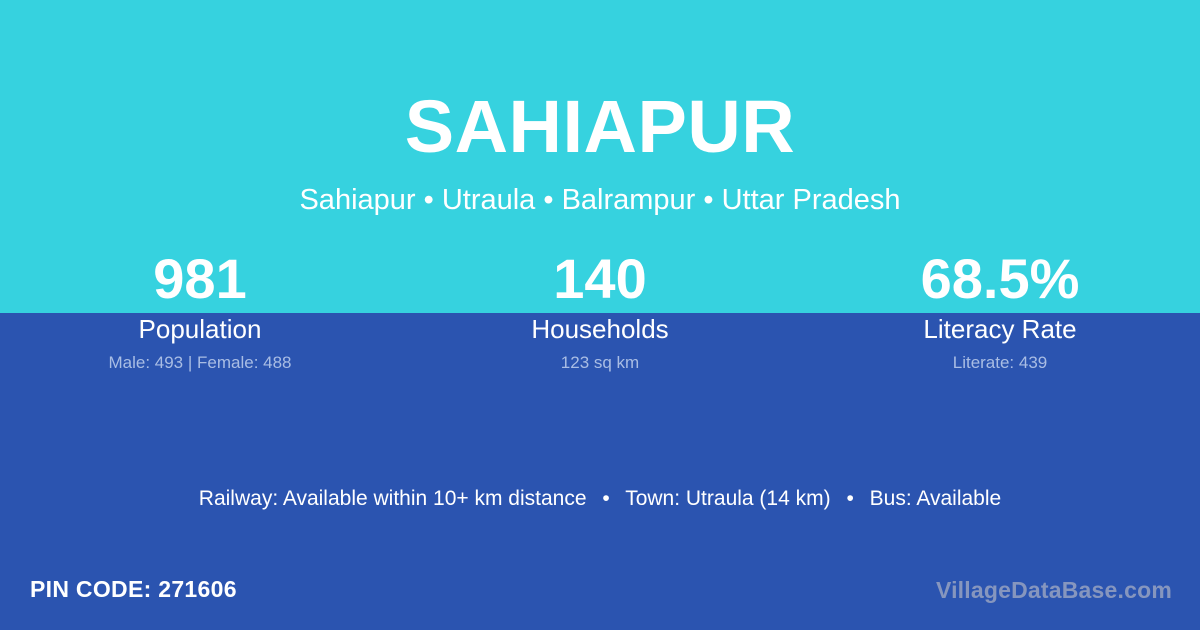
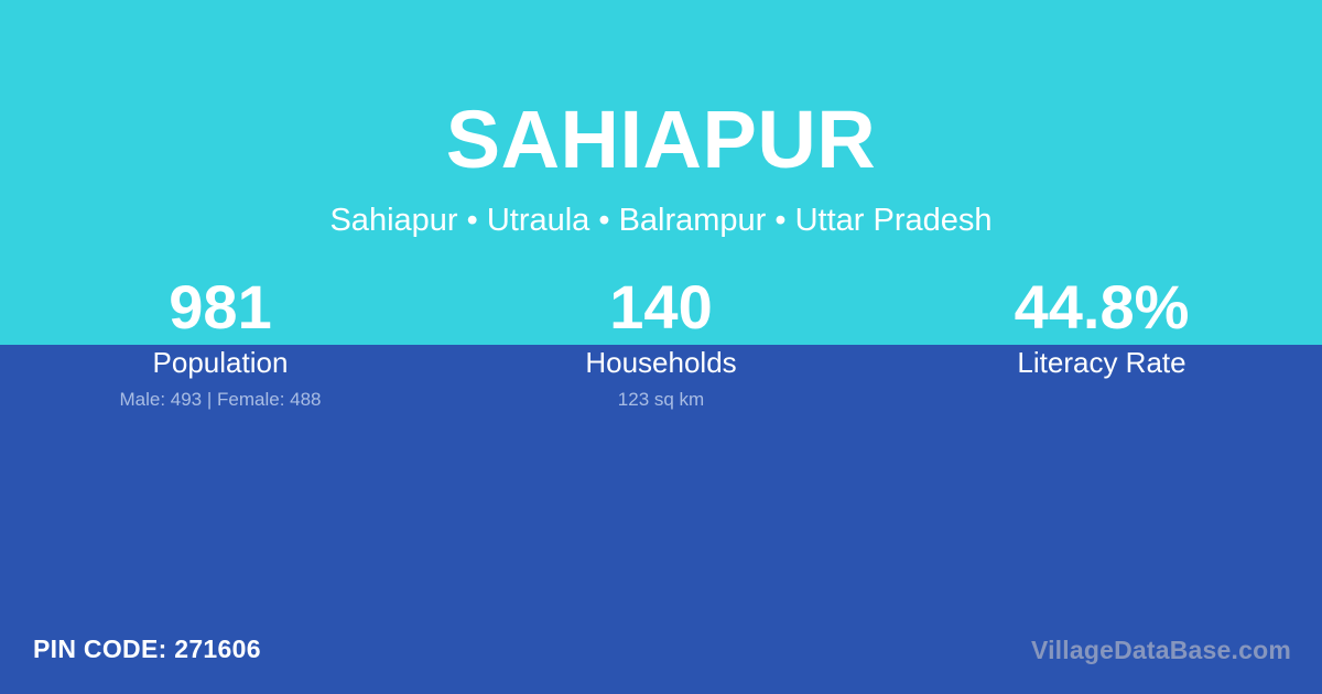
  SAHIAPUR
  Sahiapur • Utraula • Balrampur • Uttar Pradesh
  981
  Population
  Male: 493 | Female: 488
  140
  Households
  123 sq km
- 68.5%
+ 44.8%
  Literacy Rate
- Literate: 439
- Railway: Available within 10+ km distance • Town: Utraula (14 km) • Bus: Available
  PIN CODE: 271606
  VillageDataBase.com
